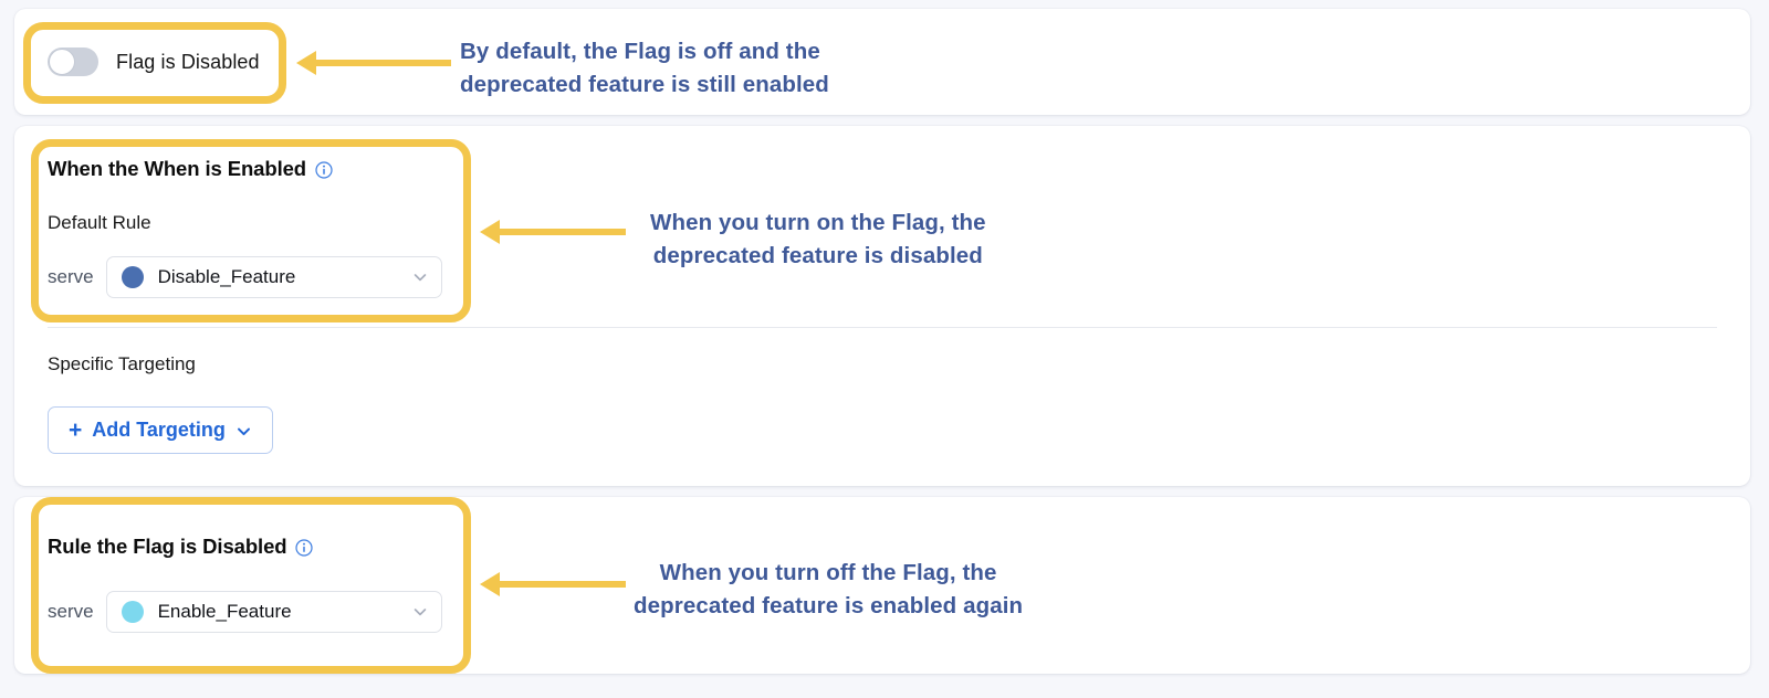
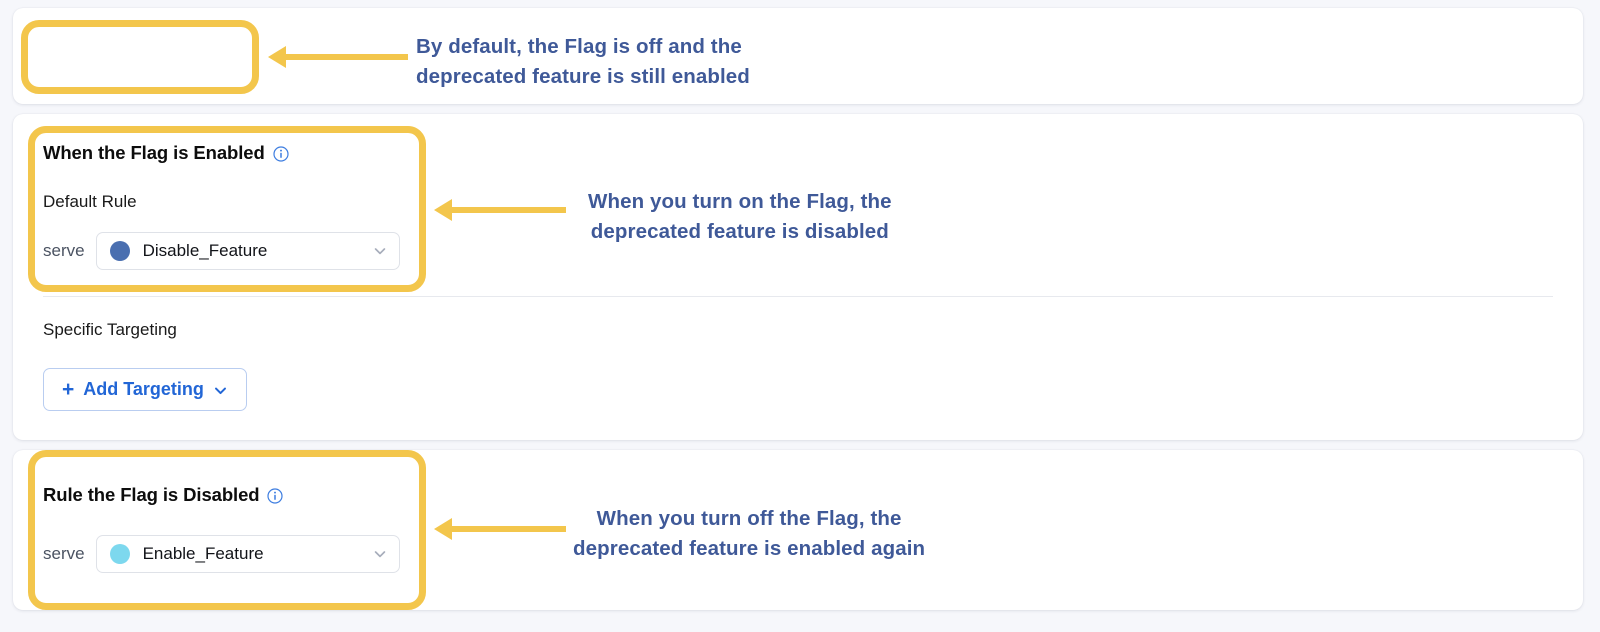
- Flag is Disabled
- When the When is Enabled
+ When the Flag is Enabled
  Default Rule
  serve
  Disable_Feature
  Specific Targeting
  +
  Add Targeting
  Rule the Flag is Disabled
  serve
  Enable_Feature
  By default, the Flag is off and the
  deprecated feature is still enabled
  When you turn on the Flag, the
  deprecated feature is disabled
  When you turn off the Flag, the
  deprecated feature is enabled again
